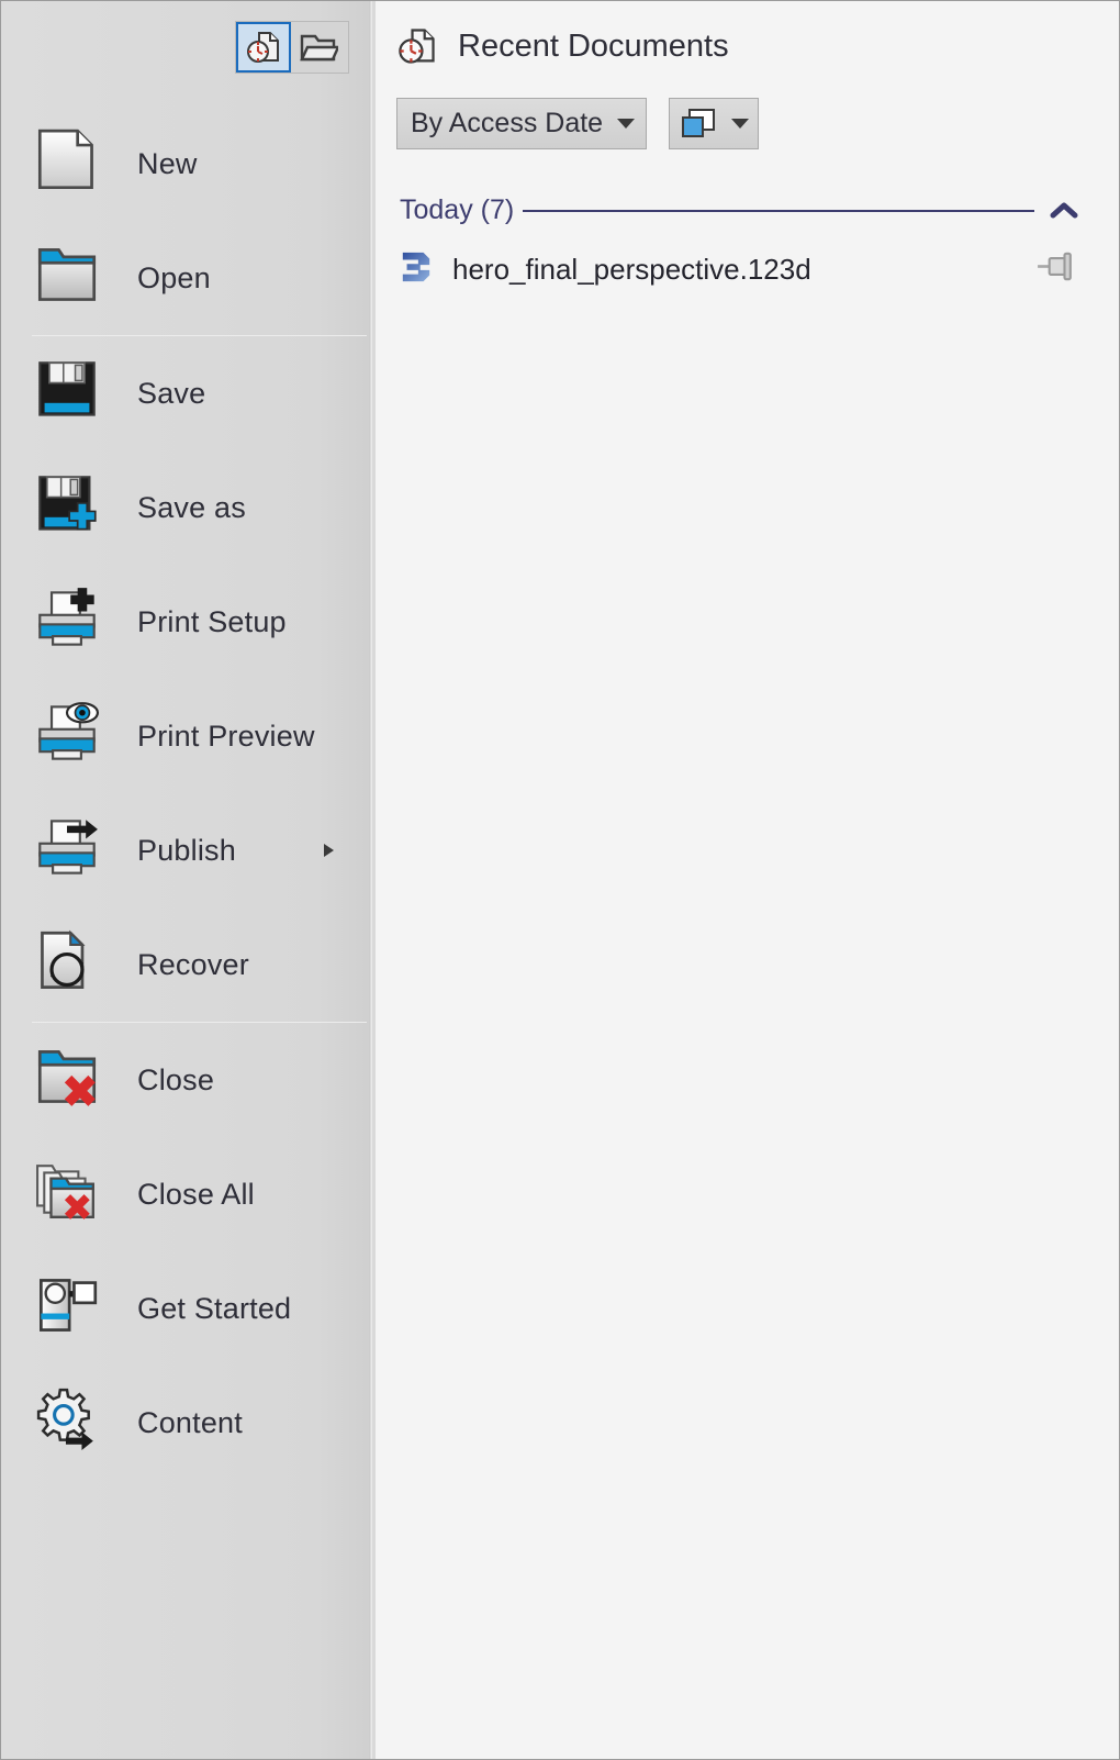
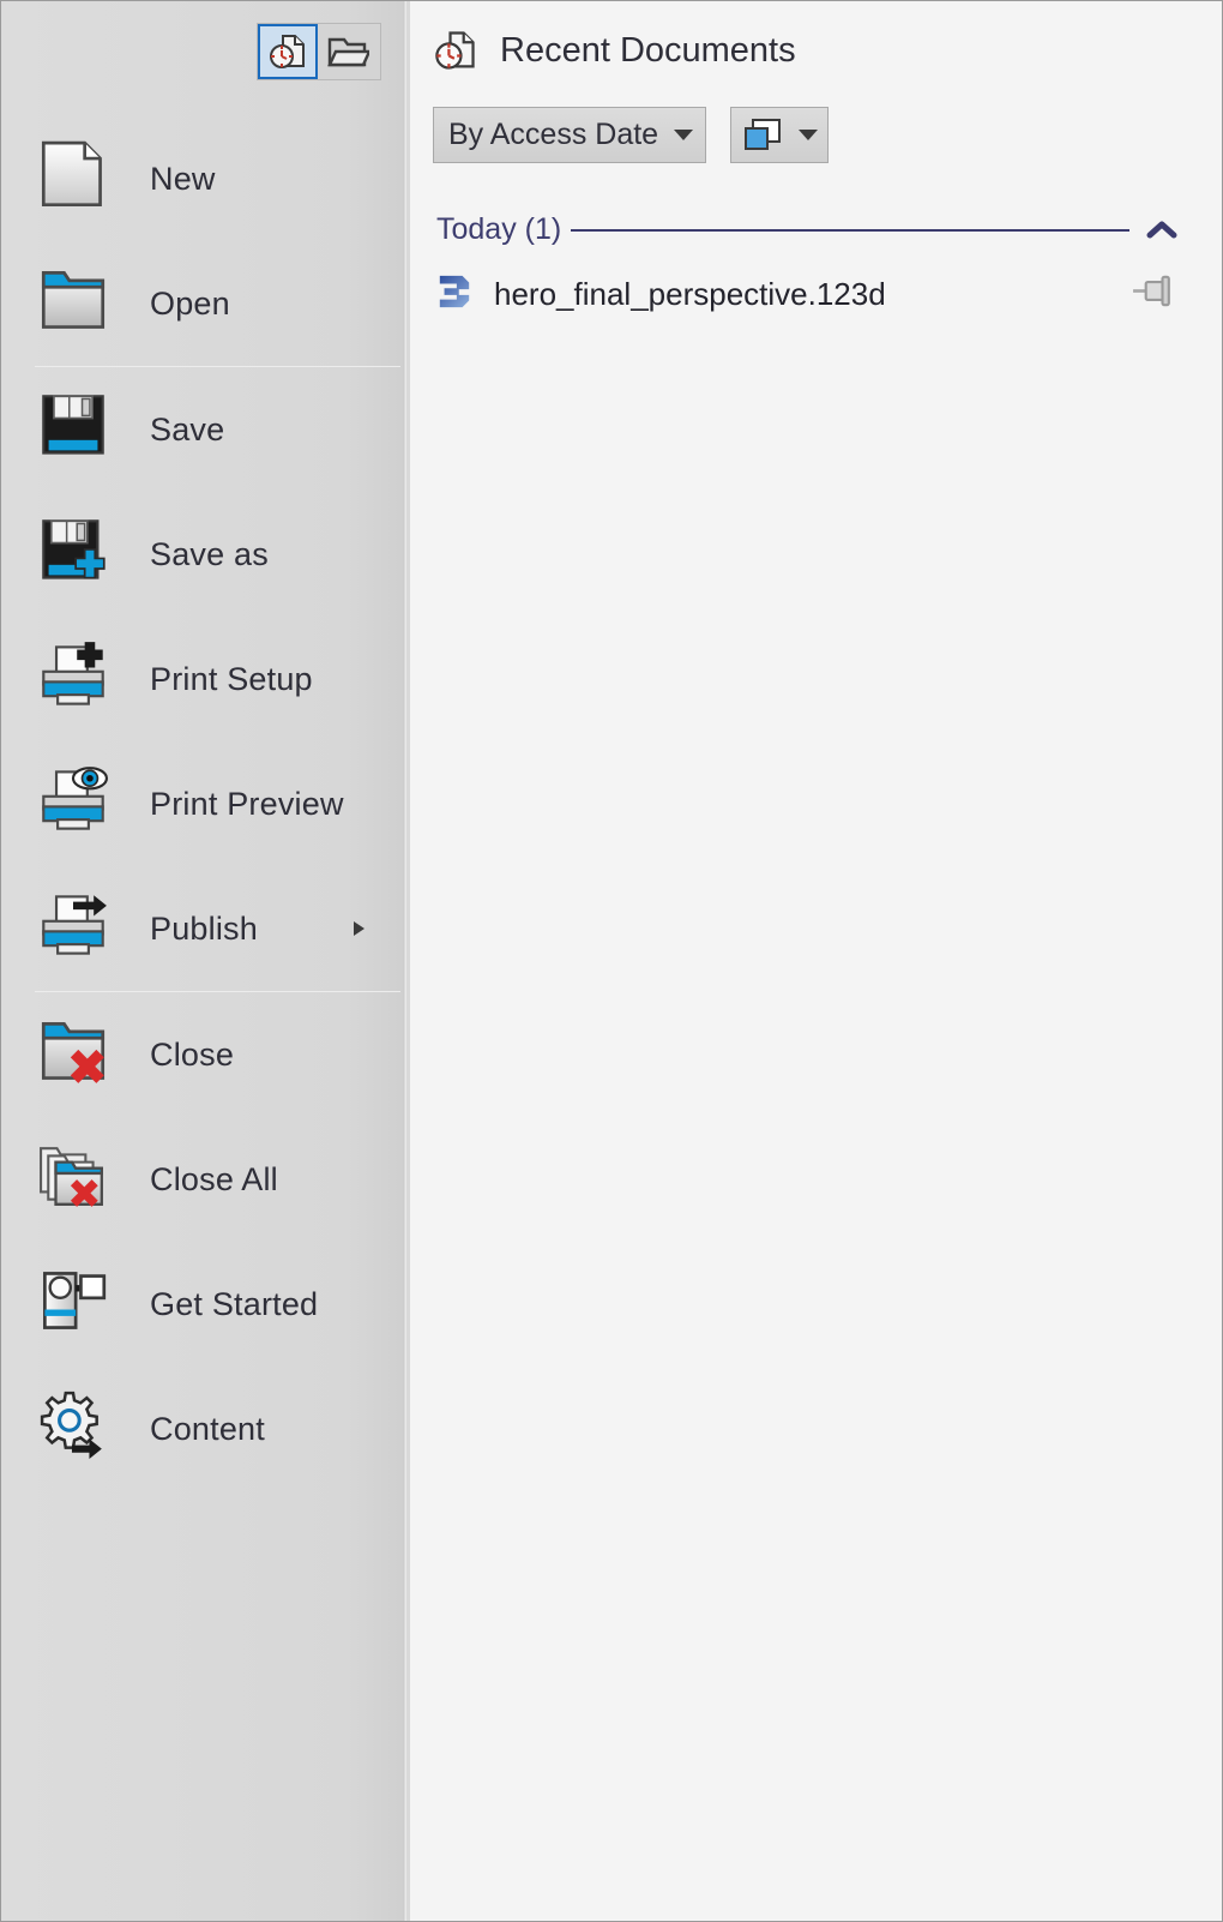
  New
  Open
  Save
  Save as
  Print Setup
  Print Preview
  Publish
- Recover
  Close
  Close All
  Get Started
  Content
  Recent Documents
  By Access Date
- Today (7)
+ Today (1)
  hero_final_perspective.123d
